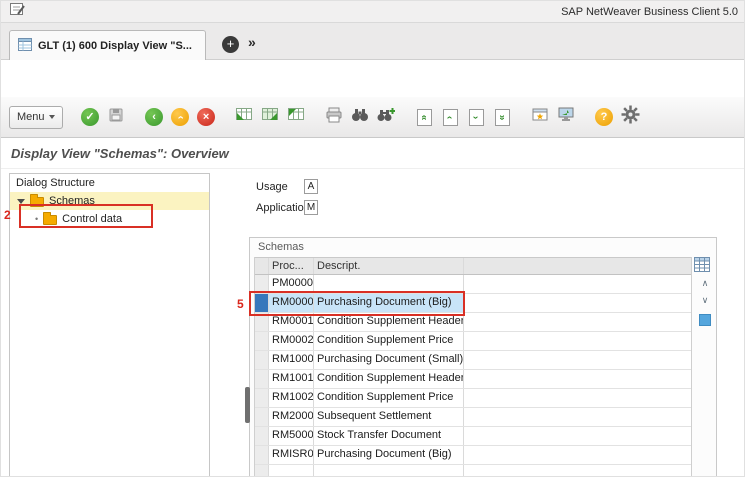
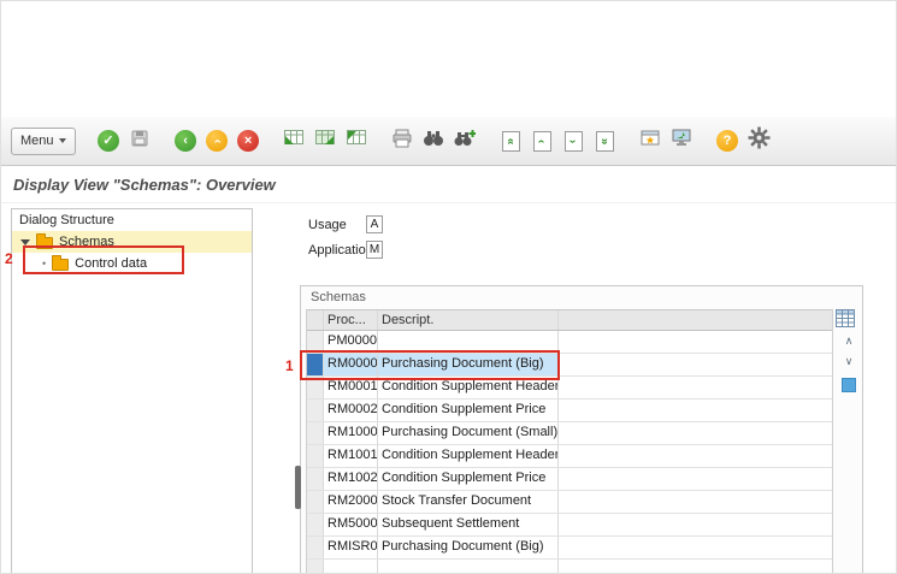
- SAP NetWeaver Business Client 5.0
- GLT (1) 600 Display View "S...
- +
- »
  Menu
  ✓
  ‹
  ×
  ?
  Display View "Schemas": Overview
  Dialog Structure
  Schemas
  •
  Control data
  Usage
  A
  Applicatio
  M
  Schemas
  Proc...
  Descript.
  PM0000
  RM0000
  Purchasing Document (Big)
  RM0001
  Condition Supplement Header
  RM0002
  Condition Supplement Price
  RM1000
  Purchasing Document (Small)
  RM1001
  Condition Supplement Header
  RM1002
  Condition Supplement Price
  RM2000
- Subsequent Settlement
+ Stock Transfer Document
  RM5000
- Stock Transfer Document
+ Subsequent Settlement
  RMISR0
  Purchasing Document (Big)
  ∧
  ∨
  2
- 5
+ 1
